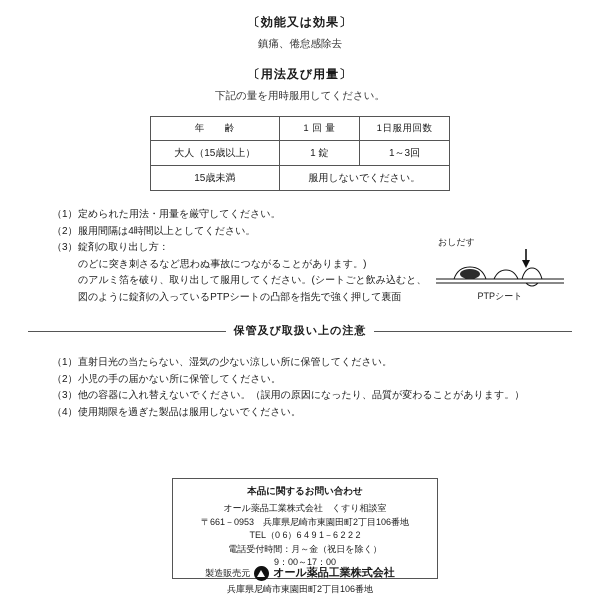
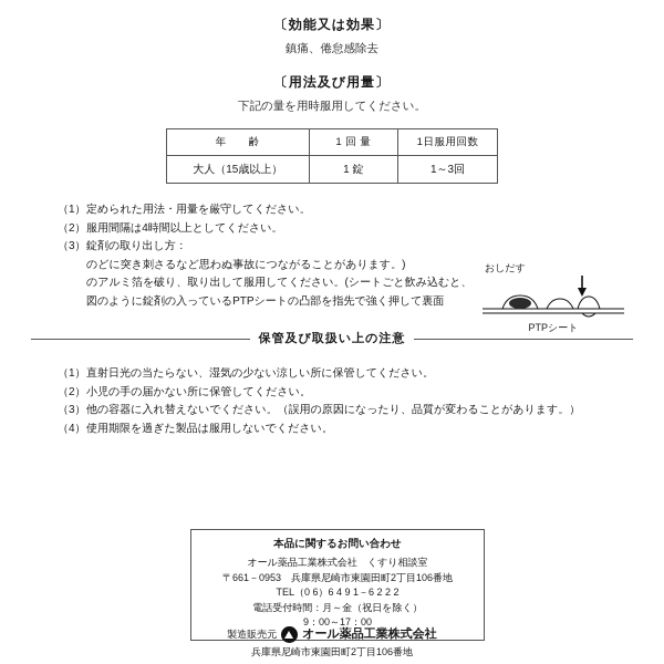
  〔効能又は効果〕
  鎮痛、倦怠感除去
  〔用法及び用量〕
  下記の量を用時服用してください。
  年 齢	1 回 量	1日服用回数
  大人（15歳以上）	1 錠	1～3回
- 15歳未満	服用しないでください。
  （1）定められた用法・用量を厳守してください。
  （2）服用間隔は4時間以上としてください。
  （3）錠剤の取り出し方：
  のどに突き刺さるなど思わぬ事故につながることがあります。)
  のアルミ箔を破り、取り出して服用してください。(シートごと飲み込むと、
  図のように錠剤の入っているPTPシートの凸部を指先で強く押して裏面
  おしだす
  PTPシート
  保管及び取扱い上の注意
  （1）直射日光の当たらない、湿気の少ない涼しい所に保管してください。
  （2）小児の手の届かない所に保管してください。
  （3）他の容器に入れ替えないでください。（誤用の原因になったり、品質が変わることがあります。）
  （4）使用期限を過ぎた製品は服用しないでください。
  本品に関するお問い合わせ
  オール薬品工業株式会社 くすり相談室
  〒661－0953 兵庫県尼崎市東園田町2丁目106番地
  TEL（0 6）6 4 9 1－6 2 2 2
  電話受付時間：月～金（祝日を除く）
  9：00～17：00
  製造販売元
  オール薬品工業株式会社
  兵庫県尼崎市東園田町2丁目106番地
